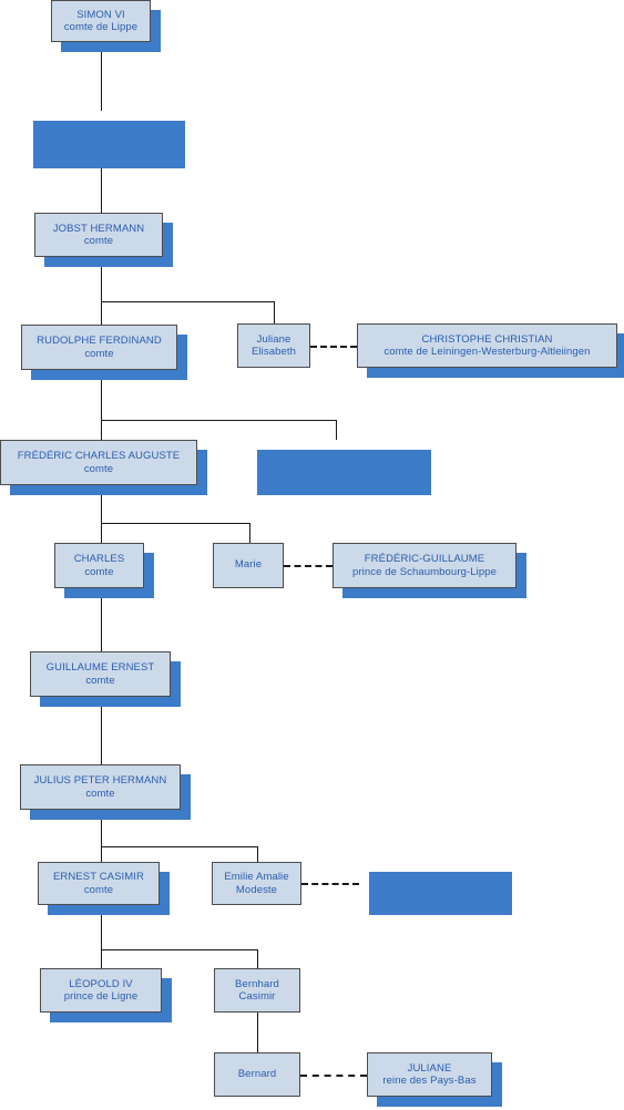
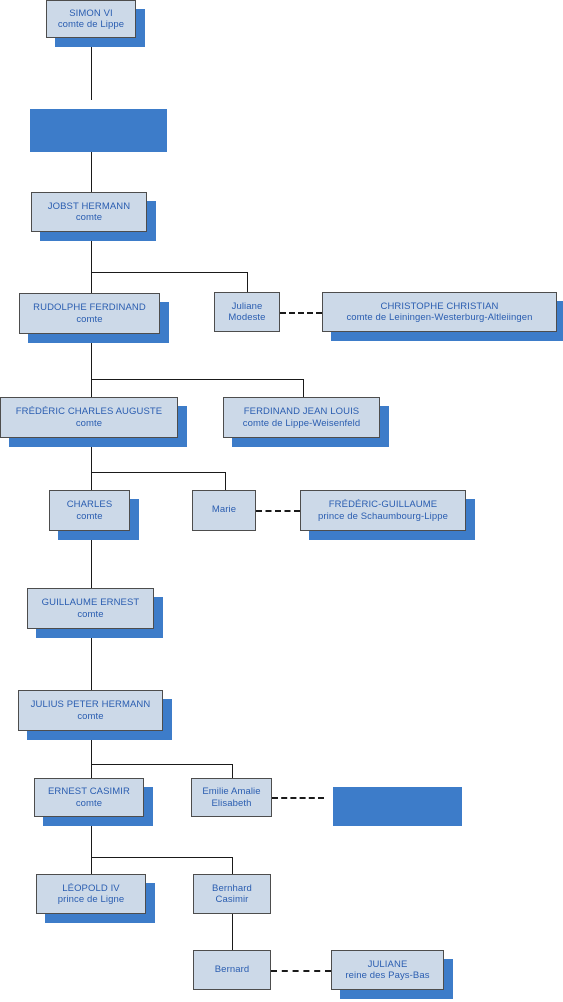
  SIMON VI
  comte de Lippe
  JOBST HERMANN
  comte
  RUDOLPHE FERDINAND
  comte
  Juliane
- Elisabeth
+ Modeste
  CHRISTOPHE CHRISTIAN
  comte de Leiningen-Westerburg-Altleiingen
  FRÉDÉRIC CHARLES AUGUSTE
  comte
+ FERDINAND JEAN LOUIS
+ comte de Lippe-Weisenfeld
  CHARLES
  comte
  Marie
  FRÉDÉRIC-GUILLAUME
  prince de Schaumbourg-Lippe
  GUILLAUME ERNEST
  comte
  JULIUS PETER HERMANN
  comte
  ERNEST CASIMIR
  comte
  Emilie Amalie
- Modeste
+ Elisabeth
  LÉOPOLD IV
  prince de Ligne
  Bernhard
  Casimir
  Bernard
  JULIANE
  reine des Pays-Bas
